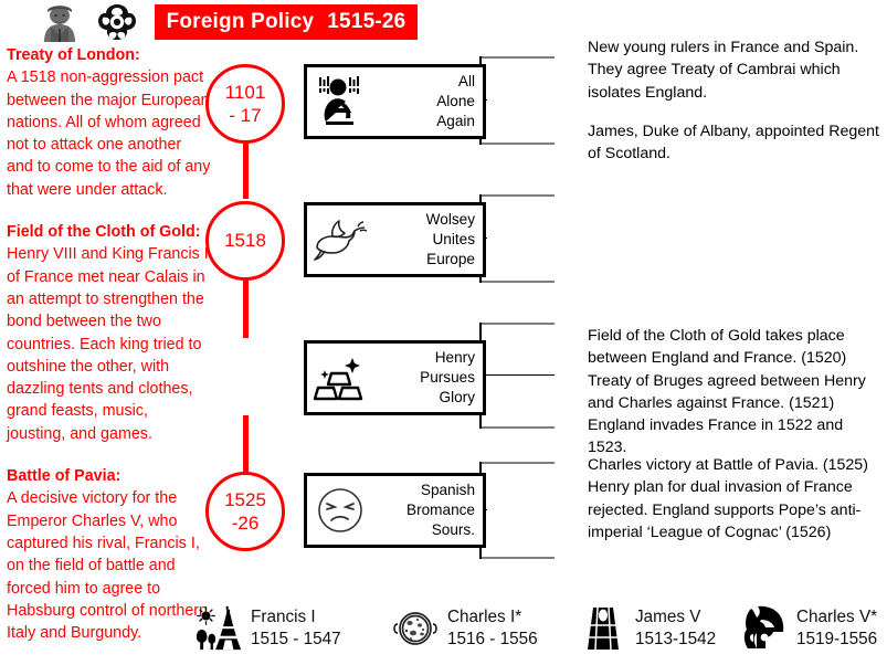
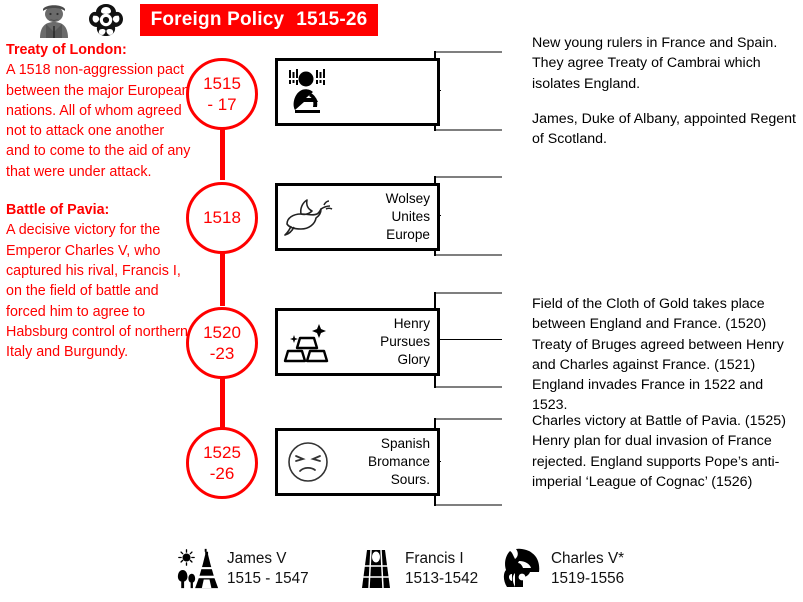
  Foreign Policy
  1515-26
  Treaty of London:
  A 1518 non-aggression pact between the major Europea nations. All of whom agreed not to attack one another and to come to the aid of any that were under attack.
- Field of the Cloth of Gold:
- Henry VIII and King Francis I of France met near Calais in an attempt to strengthen the bond between the two countries. Each king tried to outshine the other, with dazzling tents and clothes, grand feasts, music, jousting, and games.
  Battle of Pavia:
  A decisive victory for the Emperor Charles V, who captured his rival, Francis I, on the field of battle and forced him to agree to Habsburg control of northern Italy and Burgundy.
- 1101
+ 1515
  - 17
  1518
+ 1520
+ -23
  1525
  -26
- All
- Alone
- Again
  Wolsey
  Unites
  Europe
  Henry
  Pursues
  Glory
  Spanish
  Bromance
  Sours.
  New young rulers in France and Spain. They agree Treaty of Cambrai which isolates England.
  James, Duke of Albany, appointed Regent of Scotland.
  Field of the Cloth of Gold takes place between England and France. (1520) Treaty of Bruges agreed between Henry and Charles against France. (1521) England invades France in 1522 and 1523.
  Charles victory at Battle of Pavia. (1525) Henry plan for dual invasion of France rejected. England supports Pope’s anti-imperial ‘League of Cognac’ (1526)
- Francis I
+ James V
  1515 - 1547
- Charles I*
- 1516 - 1556
- James V
+ Francis I
  1513-1542
  Charles V*
  1519-1556
